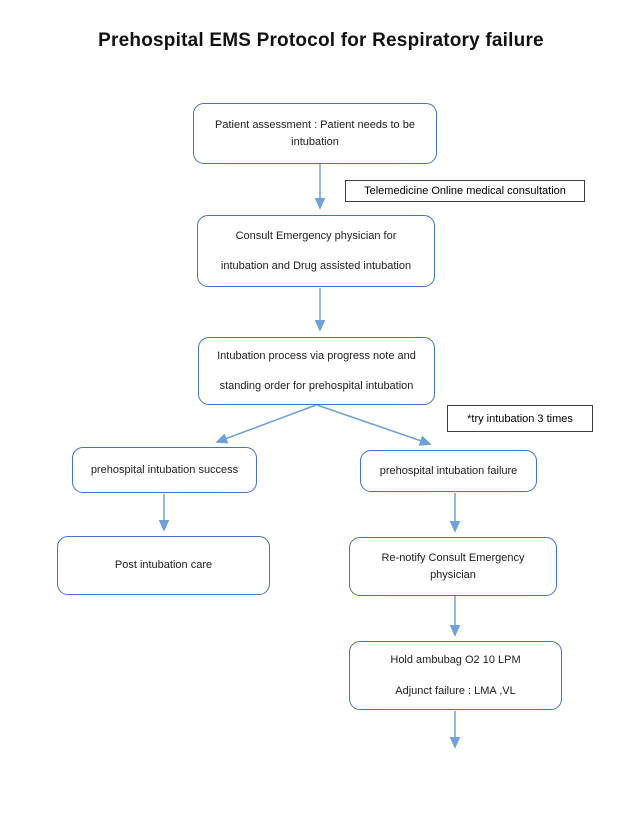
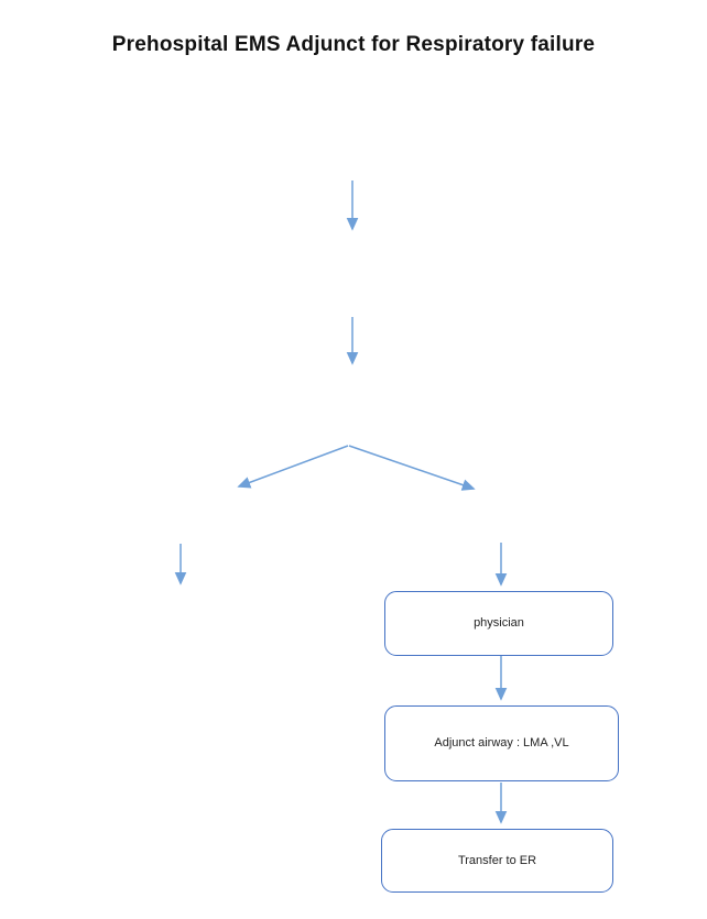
- Prehospital EMS Protocol for Respiratory failure
+ Prehospital EMS Adjunct for Respiratory failure
- Patient assessment : Patient needs to be
- intubation
- Telemedicine Online medical consultation
- Consult Emergency physician for
- intubation and Drug assisted intubation
- Intubation process via progress note and
- standing order for prehospital intubation
- *try intubation 3 times
- prehospital intubation success
- prehospital intubation failure
- Post intubation care
- Re-notify Consult Emergency
  physician
- Hold ambubag O2 10 LPM
- Adjunct failure : LMA ,VL
+ Adjunct airway : LMA ,VL
+ Transfer to ER
